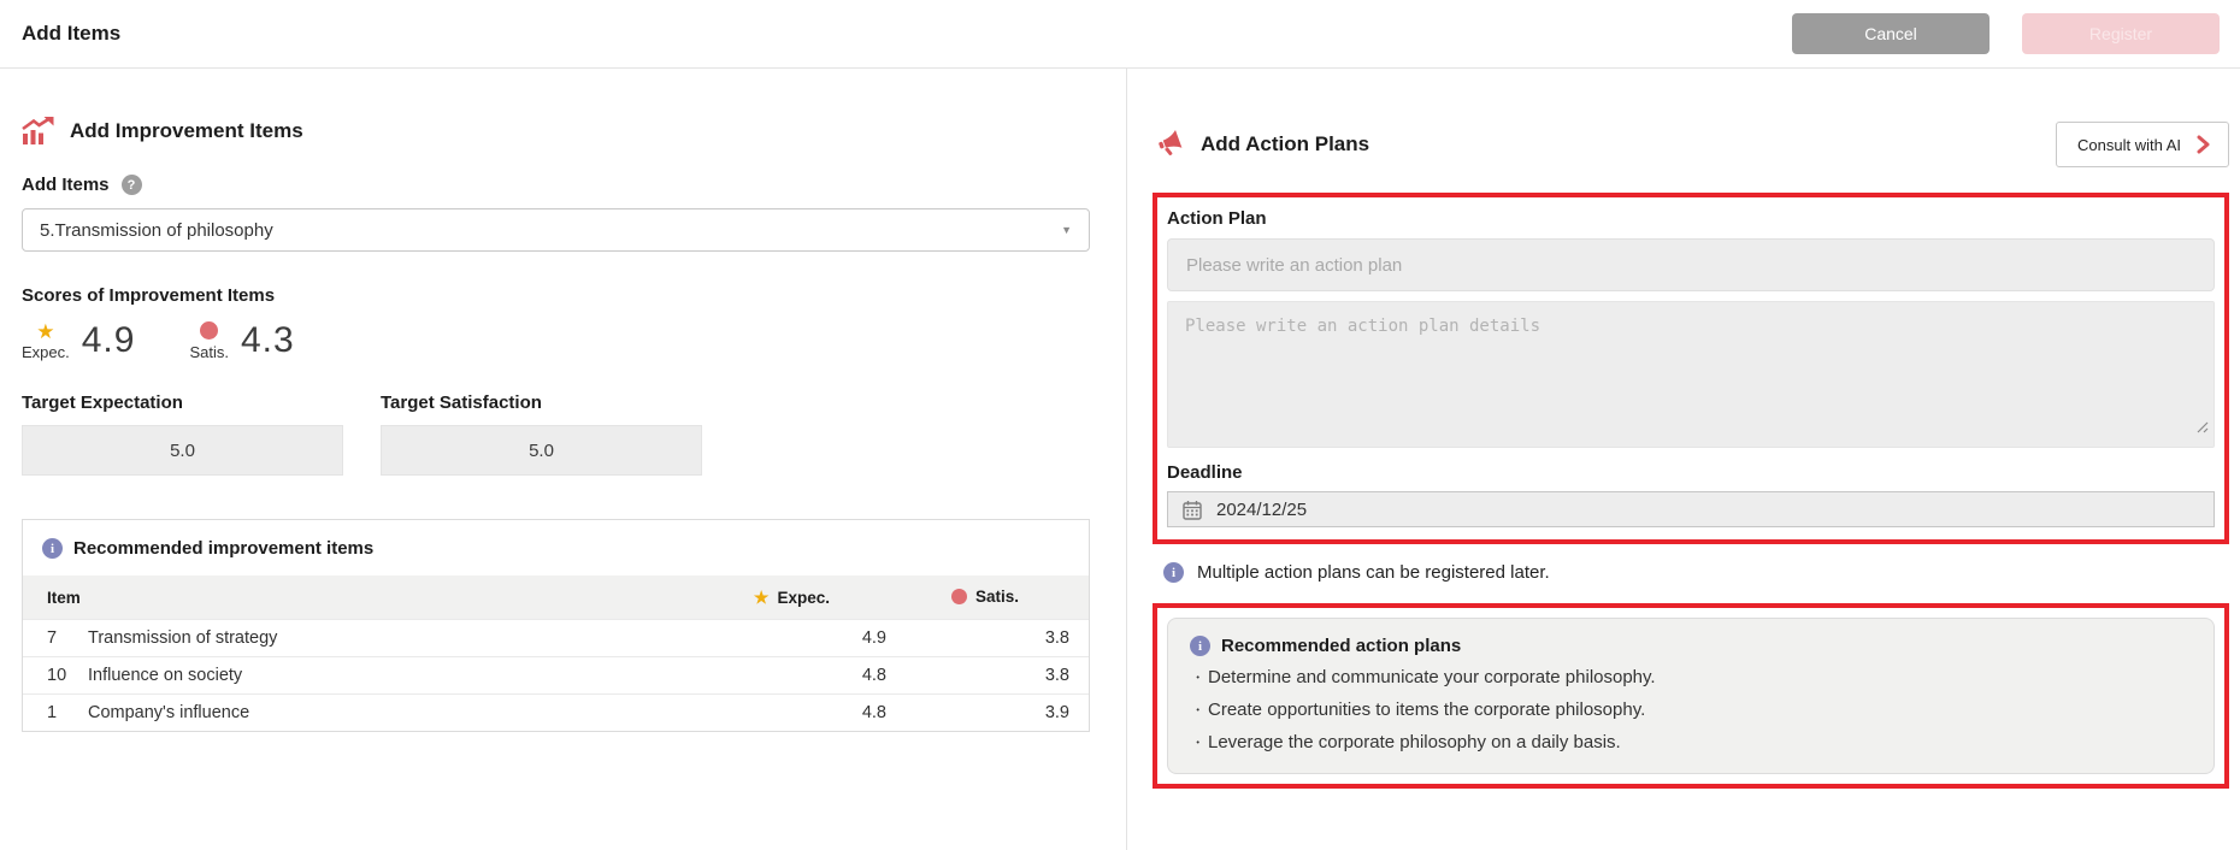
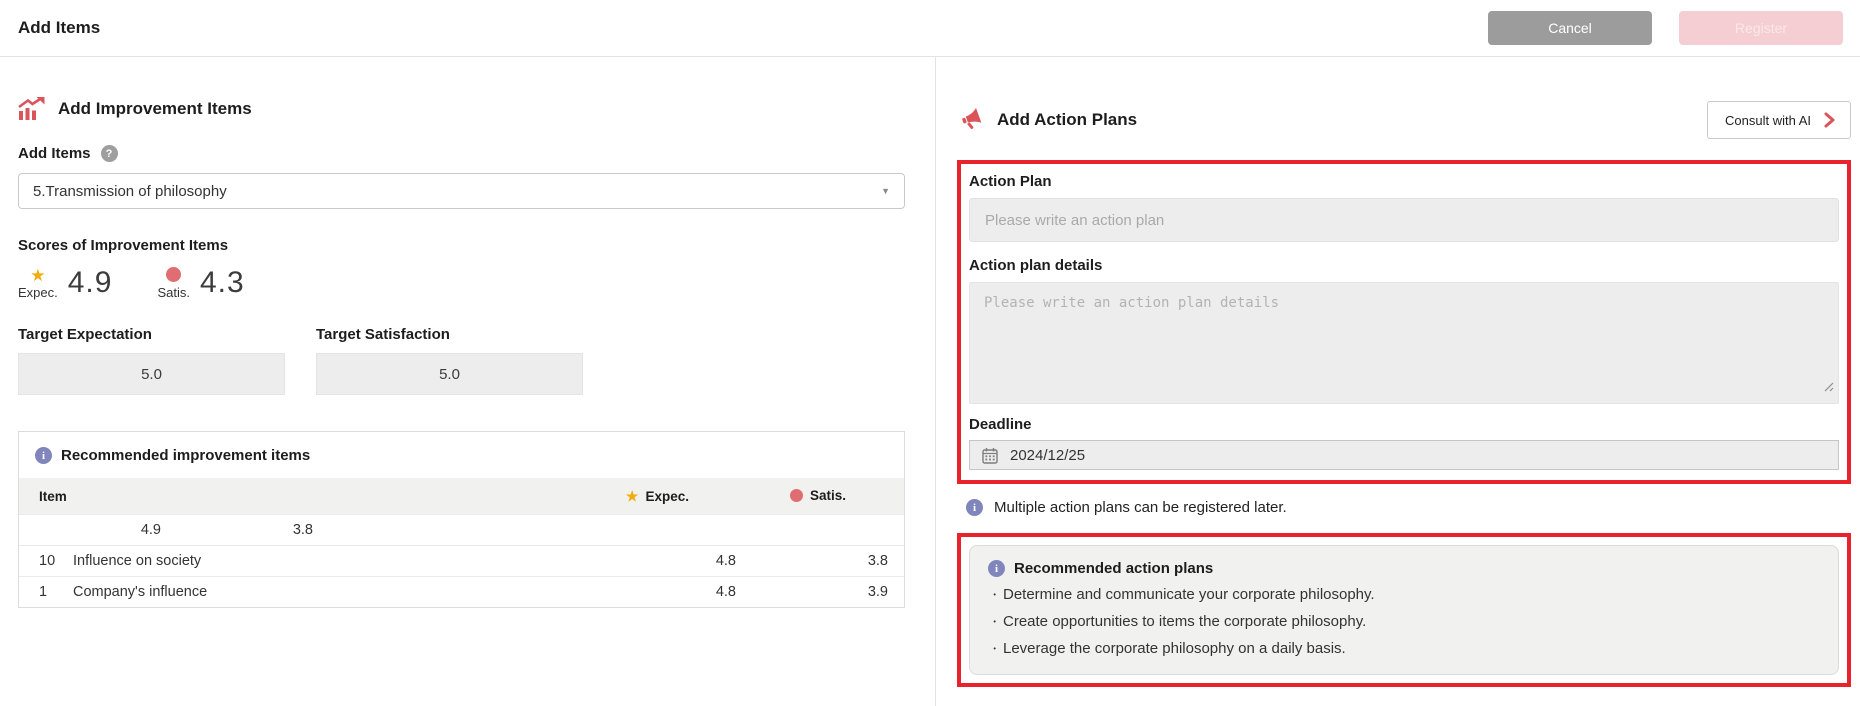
  Add Items
  Cancel
  Register
  Add Improvement Items
  Add Items
  ?
  5.Transmission of philosophy
  ▼
  Scores of Improvement Items
  ★
  Expec.
  4.9
  Satis.
  4.3
  Target Expectation
  5.0
  Target Satisfaction
  5.0
  i
  Recommended improvement items
  Item
  ★
  Expec.
  Satis.
- 7
- Transmission of strategy
  4.9
  3.8
  10
  Influence on society
  4.8
  3.8
  1
  Company's influence
  4.8
  3.9
  Add Action Plans
  Consult with AI
  Action Plan
  Please write an action plan
+ Action plan details
  Please write an action plan details
  Deadline
  2024/12/25
  i
  Multiple action plans can be registered later.
  i
  Recommended action plans
  Determine and communicate your corporate philosophy.
  Create opportunities to items the corporate philosophy.
  Leverage the corporate philosophy on a daily basis.
